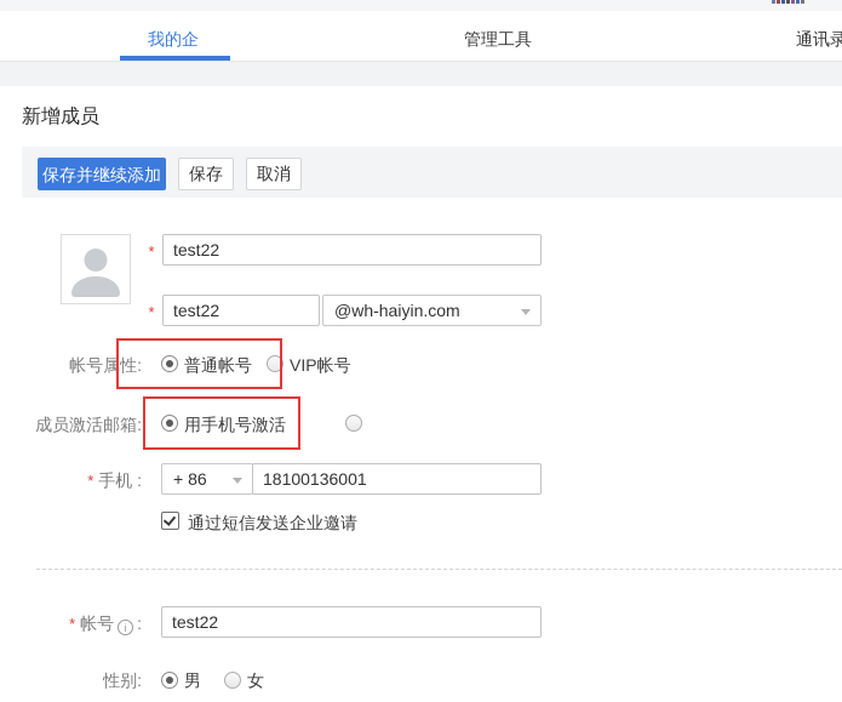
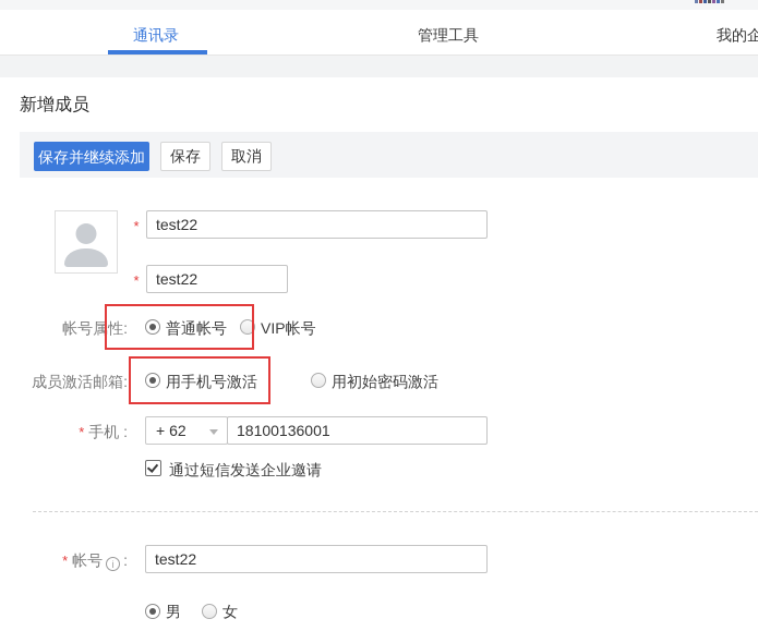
- 我的企
+ 通讯录
  管理工具
- 通讯录
+ 我的企
  新增成员
  保存并继续添加
  保存
  取消
  *
  test22
  *
  test22
- @wh-haiyin.com
  帐号属性:
  普通帐号
  VIP帐号
  成员激活邮箱:
  用手机号激活
+ 用初始密码激活
  * 手机 :
- + 86
+ + 62
  18100136001
  通过短信发送企业邀请
  * 帐号 i :
  test22
- 性别:
  男
  女
